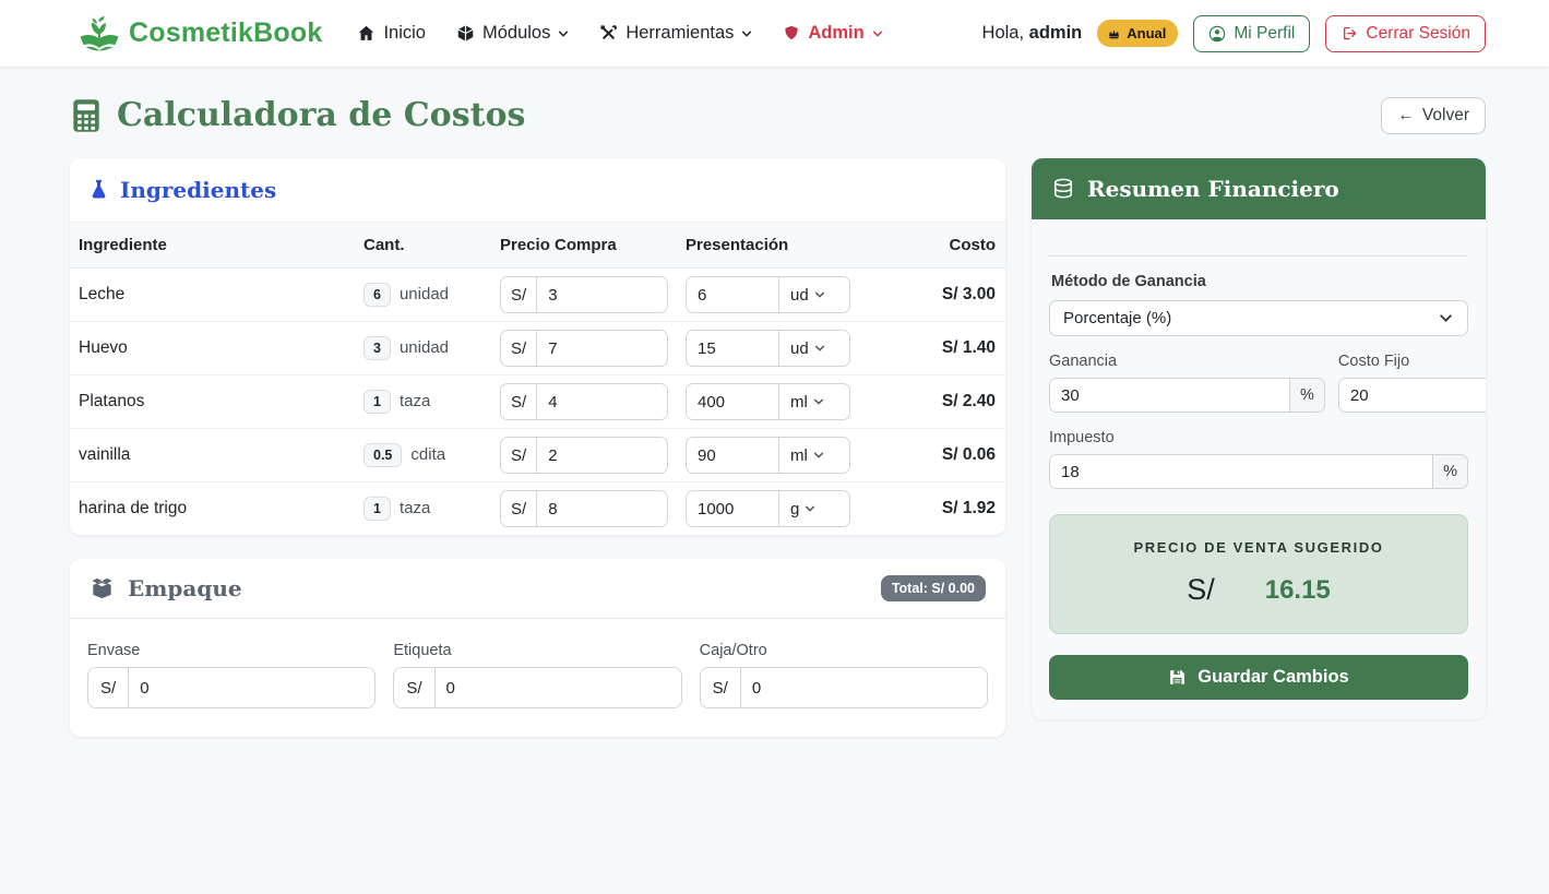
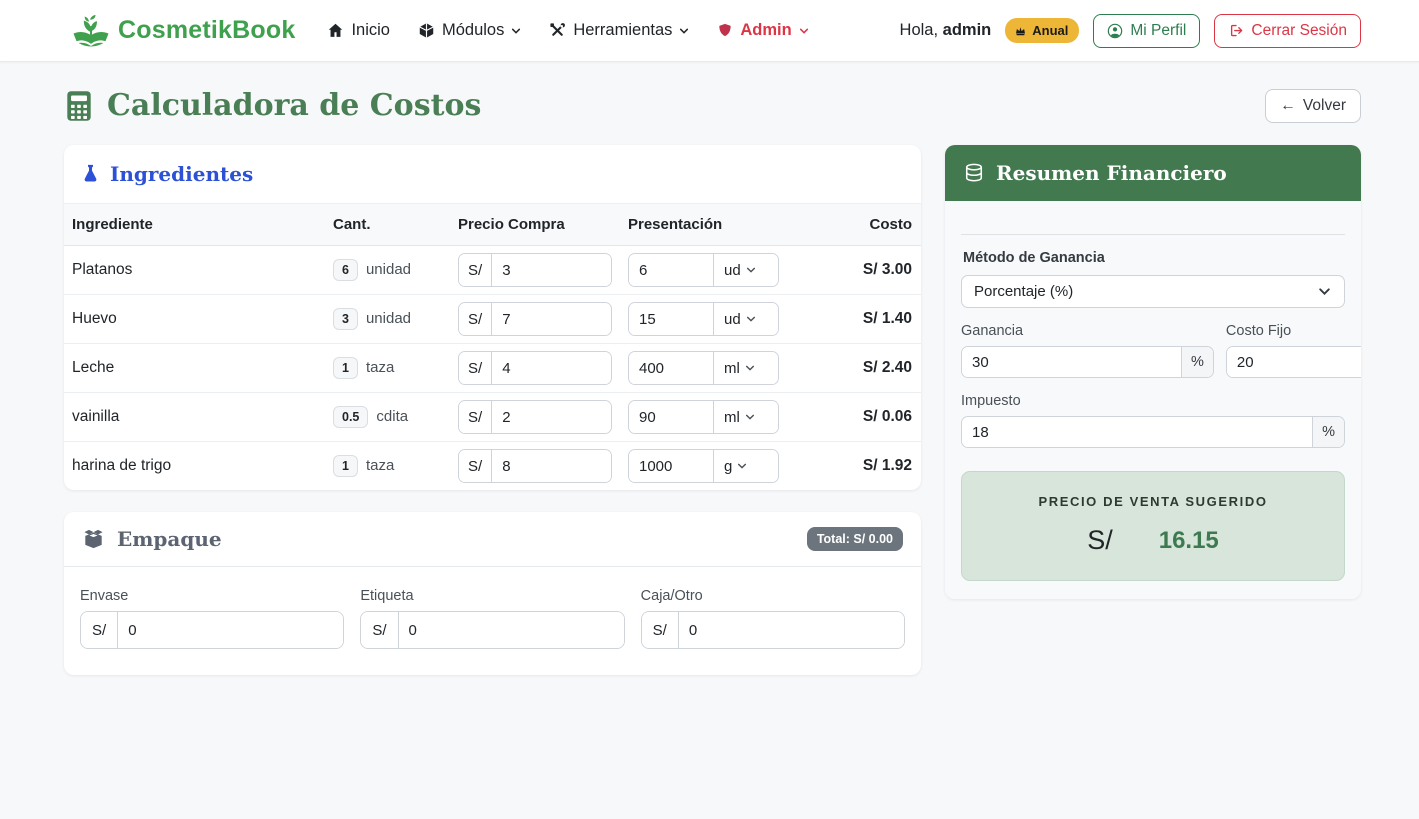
  CosmetikBook
  Inicio
  Módulos
  Herramientas
  Admin
  Hola, admin
  Anual
  Mi Perfil
  Cerrar Sesión
  Calculadora de Costos
  ←
  Volver
  Ingredientes
  Ingrediente	Cant.	Precio Compra	Presentación	Costo
- Leche	6 unidad	S/ 3	6 ud	S/ 3.00
+ Platanos	6 unidad	S/ 3	6 ud	S/ 3.00
  Huevo	3 unidad	S/ 7	15 ud	S/ 1.40
- Platanos	1 taza	S/ 4	400 ml	S/ 2.40
+ Leche	1 taza	S/ 4	400 ml	S/ 2.40
  vainilla	0.5 cdita	S/ 2	90 ml	S/ 0.06
  harina de trigo	1 taza	S/ 8	1000 g	S/ 1.92
  Empaque
  Total: S/ 0.00
  Envase
  S/
  0
  Etiqueta
  S/
  0
  Caja/Otro
  S/
  0
  Resumen Financiero
  Método de Ganancia
  Porcentaje (%)
  Ganancia
  30
  %
  Costo Fijo
  20
  Impuesto
  18
  %
  PRECIO DE VENTA SUGERIDO
  S/
  16.15
- Guardar Cambios
